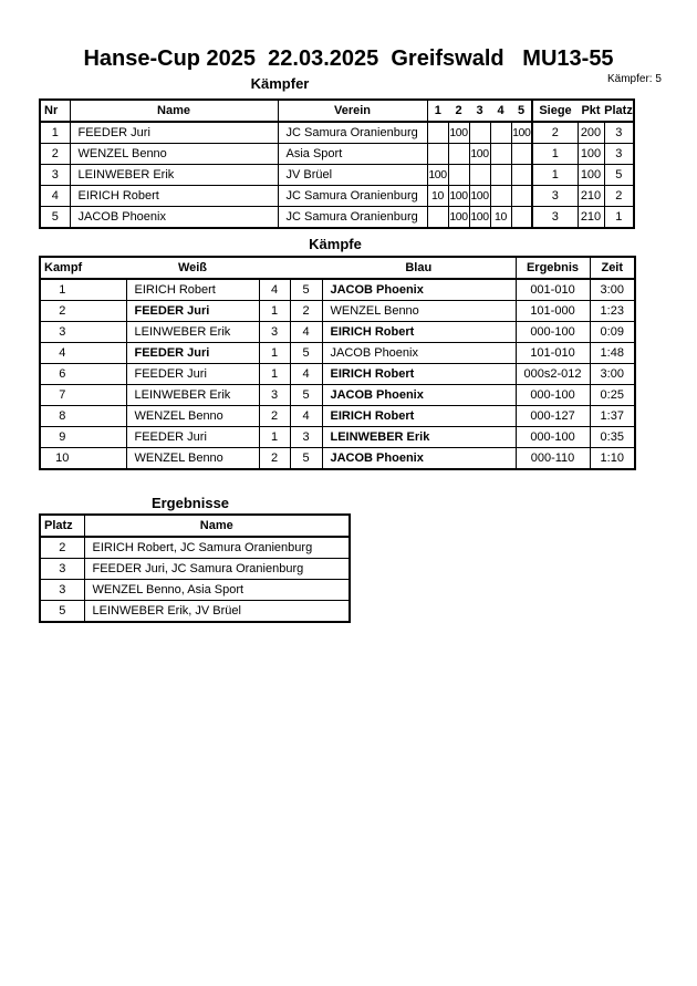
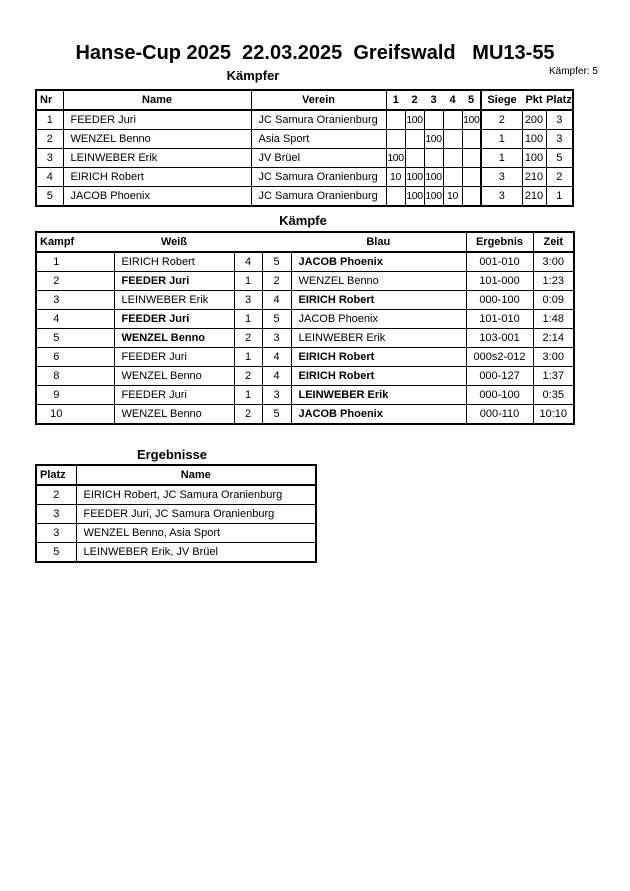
  Hanse-Cup 2025 22.03.2025 Greifswald MU13-55
  Kämpfer: 5
  Kämpfer
  Nr	Name	Verein	1	2	3	4	5	Siege	Pkt	Platz
  1	FEEDER Juri	JC Samura Oranienburg		100			100	2	200	3
  2	WENZEL Benno	Asia Sport			100			1	100	3
  3	LEINWEBER Erik	JV Brüel	100					1	100	5
  4	EIRICH Robert	JC Samura Oranienburg	10	100	100			3	210	2
  5	JACOB Phoenix	JC Samura Oranienburg		100	100	10		3	210	1
  Kämpfe
  Kampf	Weiß			Blau	Ergebnis	Zeit
  1	EIRICH Robert	4	5	JACOB Phoenix	001-010	3:00
  2	FEEDER Juri	1	2	WENZEL Benno	101-000	1:23
  3	LEINWEBER Erik	3	4	EIRICH Robert	000-100	0:09
  4	FEEDER Juri	1	5	JACOB Phoenix	101-010	1:48
+ 5	WENZEL Benno	2	3	LEINWEBER Erik	103-001	2:14
  6	FEEDER Juri	1	4	EIRICH Robert	000s2-012	3:00
- 7	LEINWEBER Erik	3	5	JACOB Phoenix	000-100	0:25
  8	WENZEL Benno	2	4	EIRICH Robert	000-127	1:37
  9	FEEDER Juri	1	3	LEINWEBER Erik	000-100	0:35
- 10	WENZEL Benno	2	5	JACOB Phoenix	000-110	1:10
+ 10	WENZEL Benno	2	5	JACOB Phoenix	000-110	10:10
  Ergebnisse
  Platz	Name
  2	EIRICH Robert, JC Samura Oranienburg
  3	FEEDER Juri, JC Samura Oranienburg
  3	WENZEL Benno, Asia Sport
  5	LEINWEBER Erik, JV Brüel
